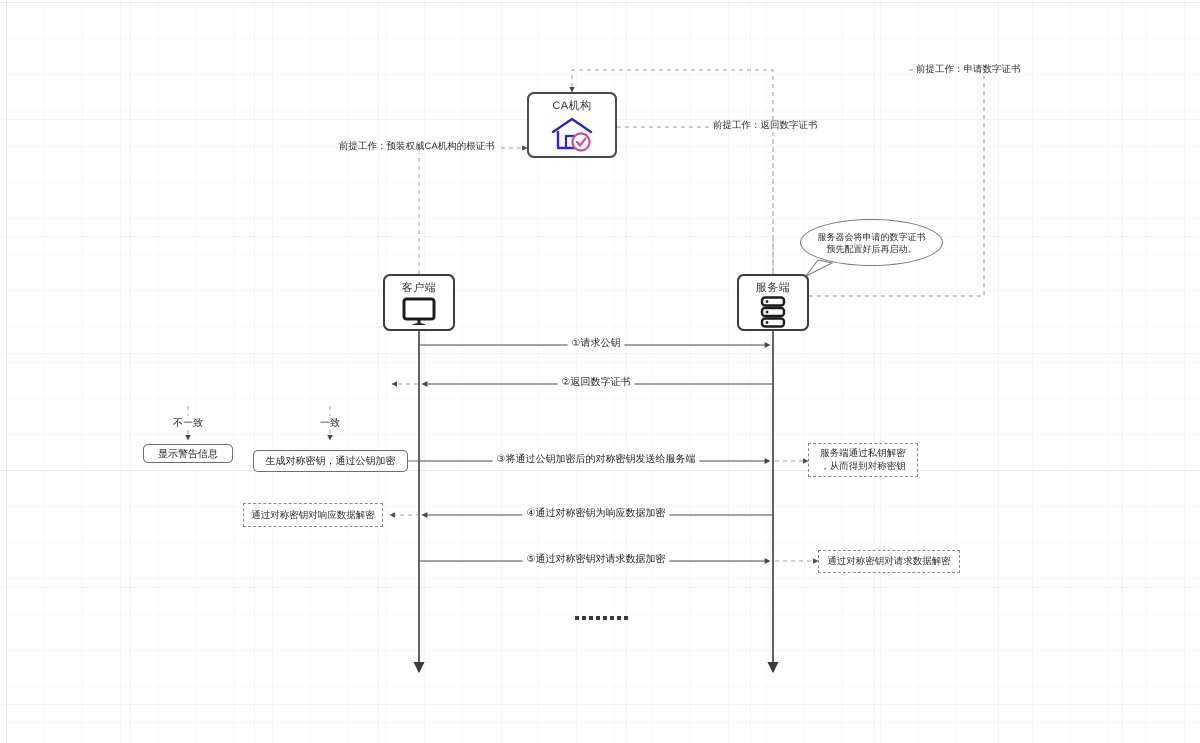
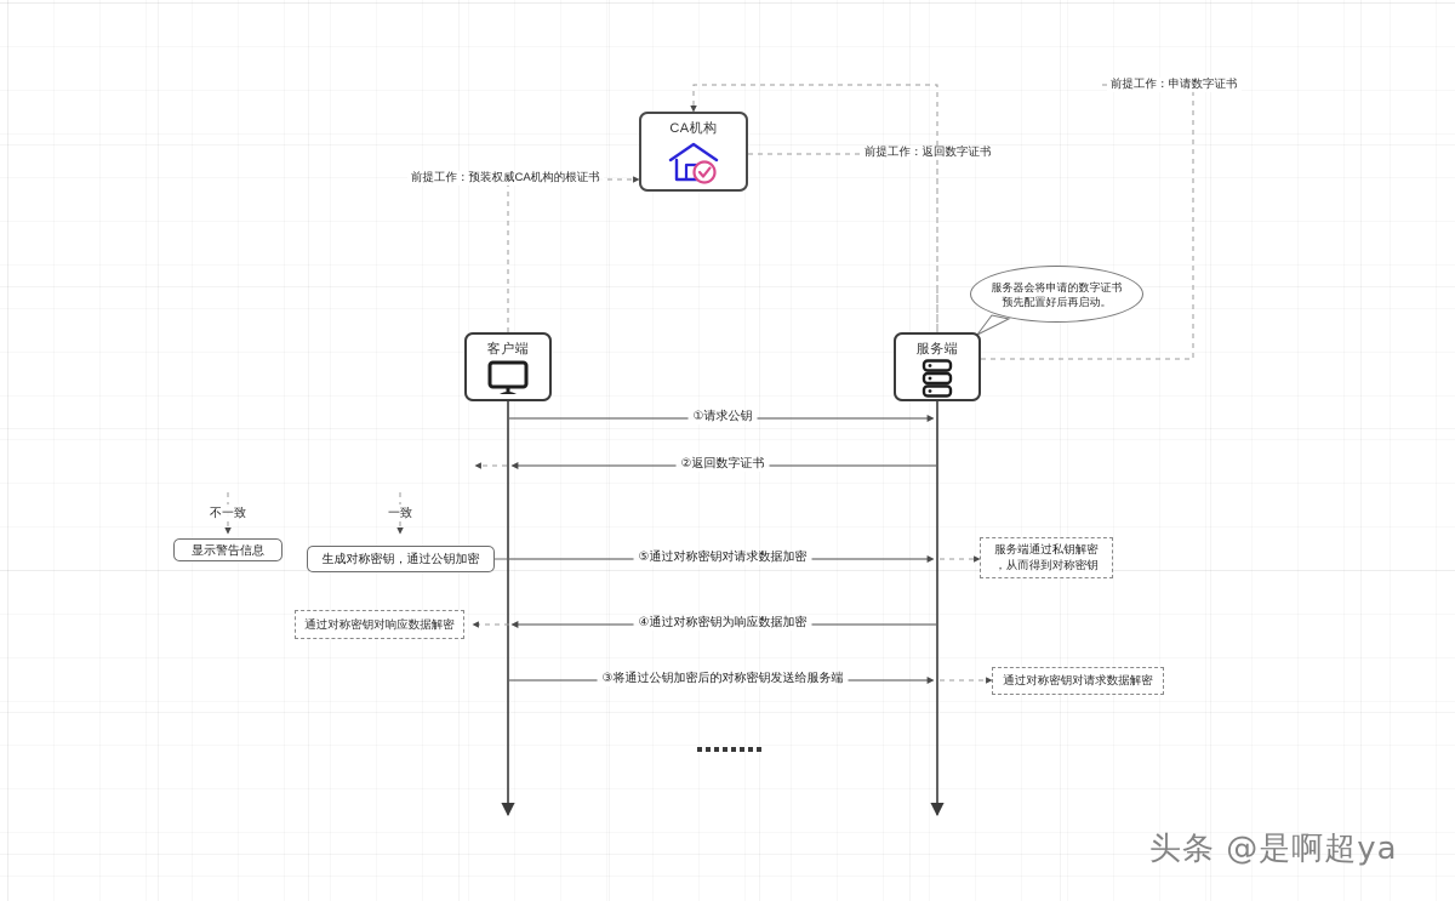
  CA机构
  客户端
  服务端
  前提工作：申请数字证书
  前提工作：返回数字证书
  前提工作：预装权威CA机构的根证书
  服务器会将申请的数字证书
  预先配置好后再启动。
  ①请求公钥
  ②返回数字证书
- ③将通过公钥加密后的对称密钥发送给服务端
+ ⑤通过对称密钥对请求数据加密
  ④通过对称密钥为响应数据加密
- ⑤通过对称密钥对请求数据加密
+ ③将通过公钥加密后的对称密钥发送给服务端
  不一致
  一致
  显示警告信息
  生成对称密钥，通过公钥加密
  服务端通过私钥解密
  ，从而得到对称密钥
  通过对称密钥对响应数据解密
  通过对称密钥对请求数据解密
+ 头条 @是啊超ya
